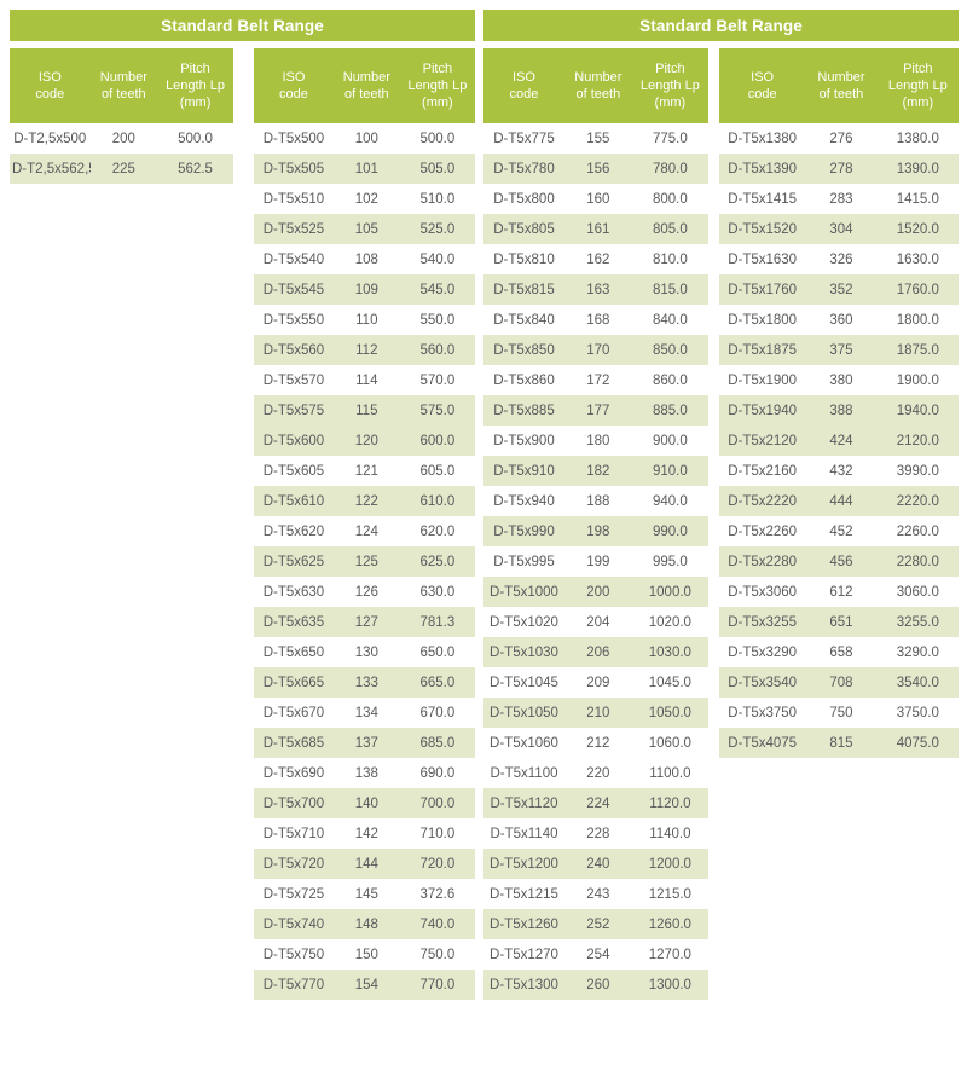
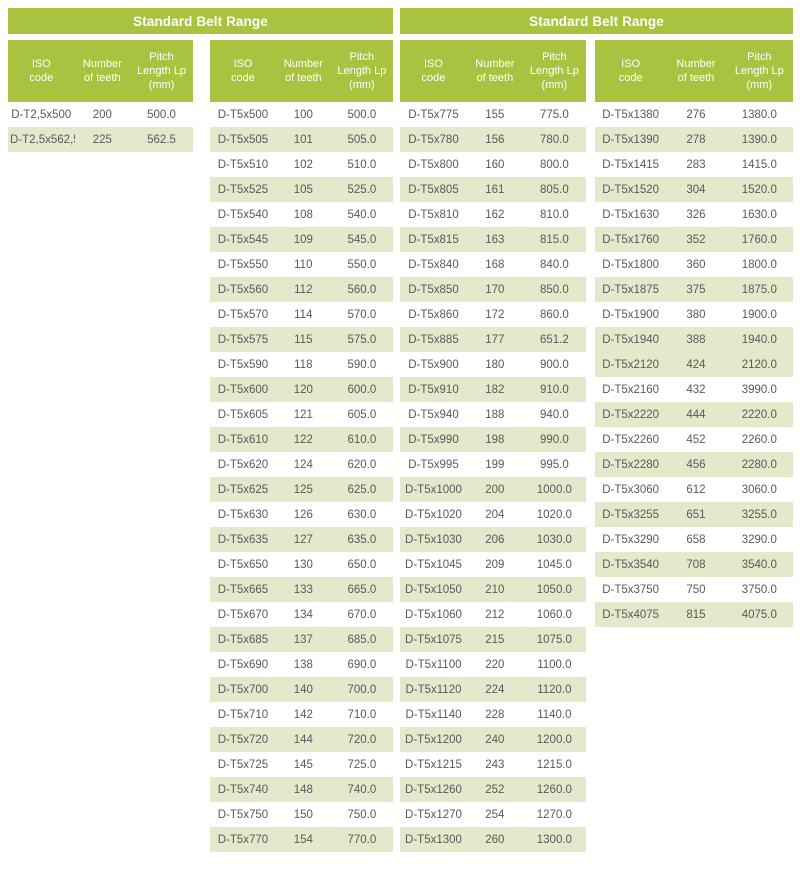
  Standard Belt Range
  Standard Belt Range
  ISO
  code
  Number
  of teeth
  Pitch
  Length Lp
  (mm)
  D-T2,5x500
  200
  500.0
  D-T2,5x562,
  225
  562.5
  ISO
  code
  Number
  of teeth
  Pitch
  Length Lp
  (mm)
  D-T5x500
  100
  500.0
  D-T5x505
  101
  505.0
  D-T5x510
  102
  510.0
  D-T5x525
  105
  525.0
  D-T5x540
  108
  540.0
  D-T5x545
  109
  545.0
  D-T5x550
  110
  550.0
  D-T5x560
  112
  560.0
  D-T5x570
  114
  570.0
  D-T5x575
  115
  575.0
+ D-T5x590
+ 118
+ 590.0
  D-T5x600
  120
  600.0
  D-T5x605
  121
  605.0
  D-T5x610
  122
  610.0
  D-T5x620
  124
  620.0
  D-T5x625
  125
  625.0
  D-T5x630
  126
  630.0
  D-T5x635
  127
- 781.3
+ 635.0
  D-T5x650
  130
  650.0
  D-T5x665
  133
  665.0
  D-T5x670
  134
  670.0
  D-T5x685
  137
  685.0
  D-T5x690
  138
  690.0
  D-T5x700
  140
  700.0
  D-T5x710
  142
  710.0
  D-T5x720
  144
  720.0
  D-T5x725
  145
- 372.6
+ 725.0
  D-T5x740
  148
  740.0
  D-T5x750
  150
  750.0
  D-T5x770
  154
  770.0
  ISO
  code
  Number
  of teeth
  Pitch
  Length Lp
  (mm)
  D-T5x775
  155
  775.0
  D-T5x780
  156
  780.0
  D-T5x800
  160
  800.0
  D-T5x805
  161
  805.0
  D-T5x810
  162
  810.0
  D-T5x815
  163
  815.0
  D-T5x840
  168
  840.0
  D-T5x850
  170
  850.0
  D-T5x860
  172
  860.0
  D-T5x885
  177
- 885.0
+ 651.2
  D-T5x900
  180
  900.0
  D-T5x910
  182
  910.0
  D-T5x940
  188
  940.0
  D-T5x990
  198
  990.0
  D-T5x995
  199
  995.0
  D-T5x1000
  200
  1000.0
  D-T5x1020
  204
  1020.0
  D-T5x1030
  206
  1030.0
  D-T5x1045
  209
  1045.0
  D-T5x1050
  210
  1050.0
  D-T5x1060
  212
  1060.0
+ D-T5x1075
+ 215
+ 1075.0
  D-T5x1100
  220
  1100.0
  D-T5x1120
  224
  1120.0
  D-T5x1140
  228
  1140.0
  D-T5x1200
  240
  1200.0
  D-T5x1215
  243
  1215.0
  D-T5x1260
  252
  1260.0
  D-T5x1270
  254
  1270.0
  D-T5x1300
  260
  1300.0
  ISO
  code
  Number
  of teeth
  Pitch
  Length Lp
  (mm)
  D-T5x1380
  276
  1380.0
  D-T5x1390
  278
  1390.0
  D-T5x1415
  283
  1415.0
  D-T5x1520
  304
  1520.0
  D-T5x1630
  326
  1630.0
  D-T5x1760
  352
  1760.0
  D-T5x1800
  360
  1800.0
  D-T5x1875
  375
  1875.0
  D-T5x1900
  380
  1900.0
  D-T5x1940
  388
  1940.0
  D-T5x2120
  424
  2120.0
  D-T5x2160
  432
  3990.0
  D-T5x2220
  444
  2220.0
  D-T5x2260
  452
  2260.0
  D-T5x2280
  456
  2280.0
  D-T5x3060
  612
  3060.0
  D-T5x3255
  651
  3255.0
  D-T5x3290
  658
  3290.0
  D-T5x3540
  708
  3540.0
  D-T5x3750
  750
  3750.0
  D-T5x4075
  815
  4075.0
